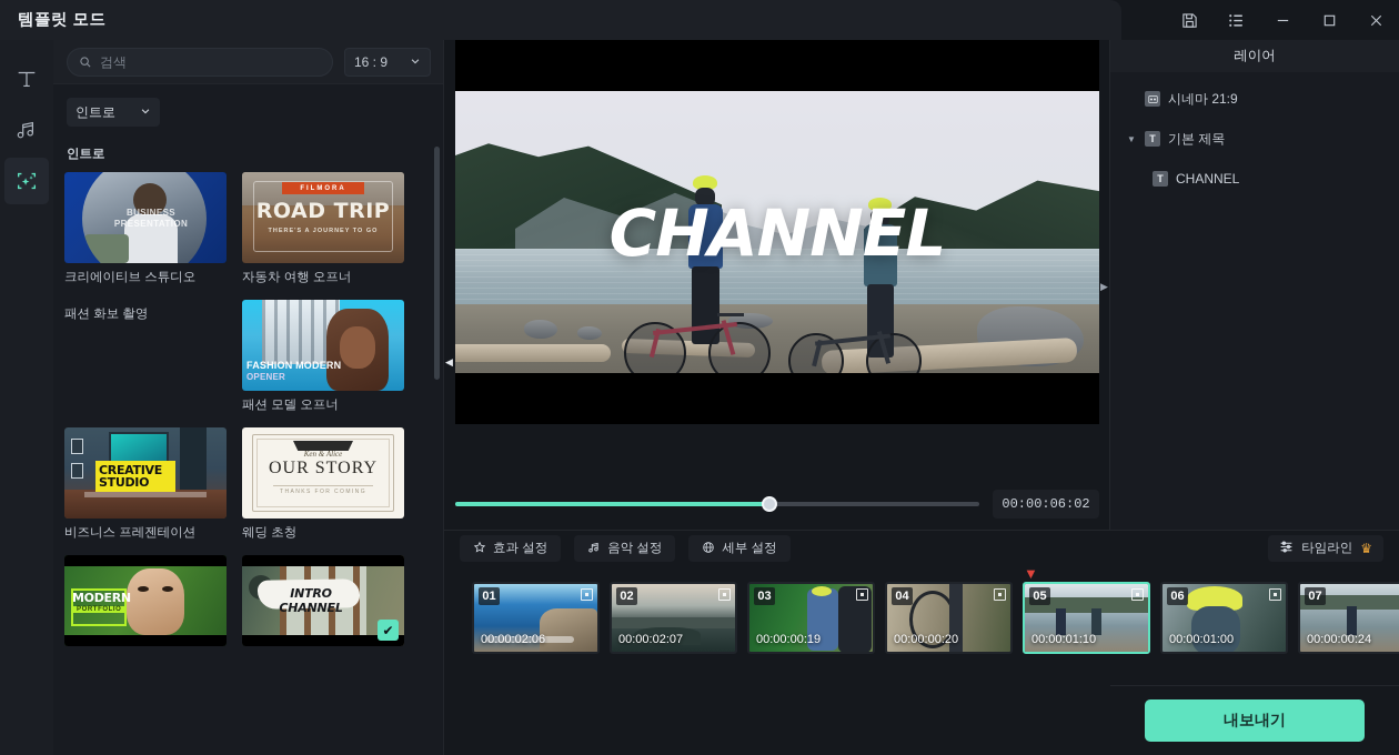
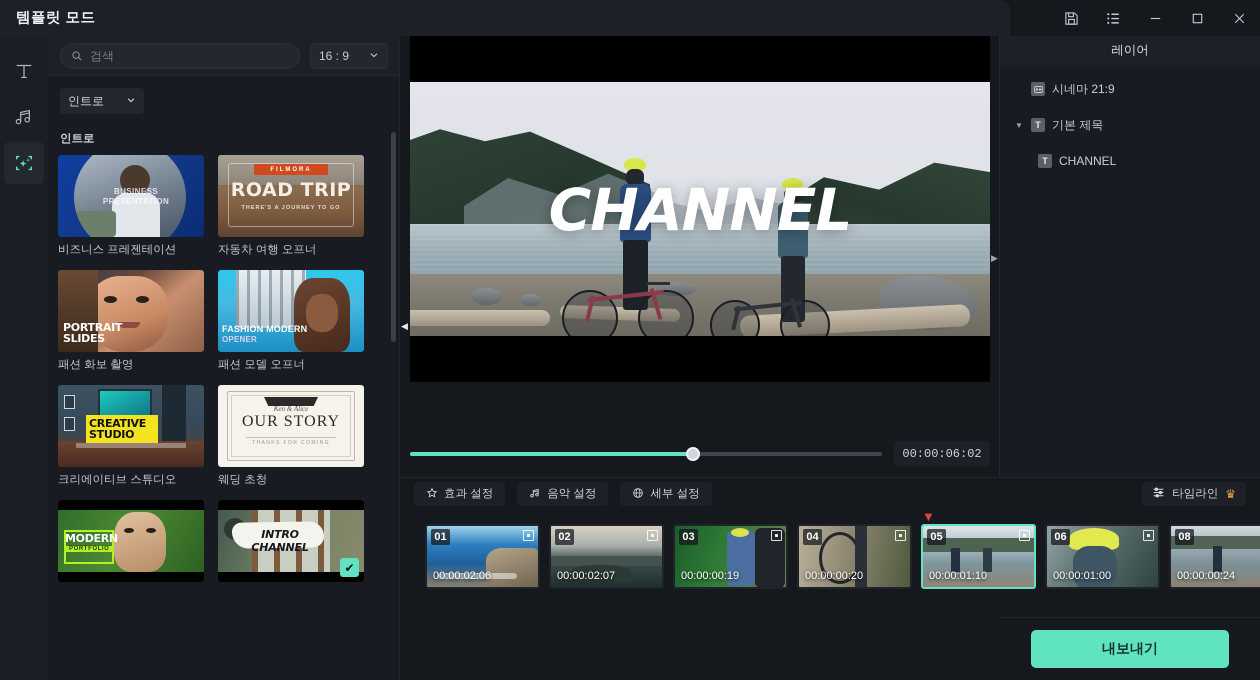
  템플릿 모드
  검색
  16 : 9
  인트로
  인트로
  BUSINESS
  PRESENTATION
- 크리에이티브 스튜디오
+ 비즈니스 프레젠테이션
  ROAD TRIP
  자동차 여행 오프너
+ PORTRAIT
+ SLIDES
  패션 화보 촬영
  FASHION MODERN
  OPENER
  패션 모델 오프너
  CREATIVE
  STUDIO
- 비즈니스 프레젠테이션
+ 크리에이티브 스튜디오
  Ken & Alice
  OUR STORY
  웨딩 초청
  MODERN
  INTRO CHANNEL
  ✔
  ◀
  ▶
  CHANNEL
  00:00:06:02
  레이어
  시네마 21:9
  ▼
  T
  기본 제목
  T
  CHANNEL
  효과 설정
  음악 설정
  세부 설정
  타임라인
  ♛
  ▼
  01
  00:00:02:06
  02
  00:00:02:07
  03
  00:00:00:19
  04
  00:00:00:20
  05
  00:00:01:10
  06
  00:00:01:00
- 07
+ 08
  00:00:00:24
  내보내기
